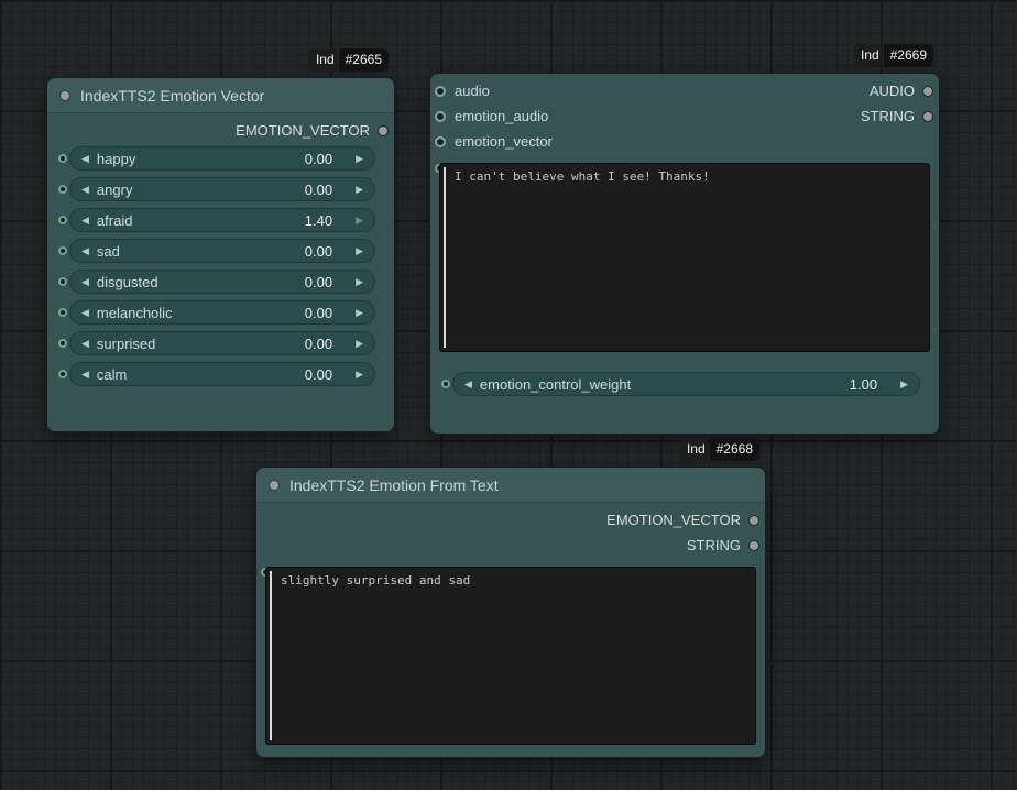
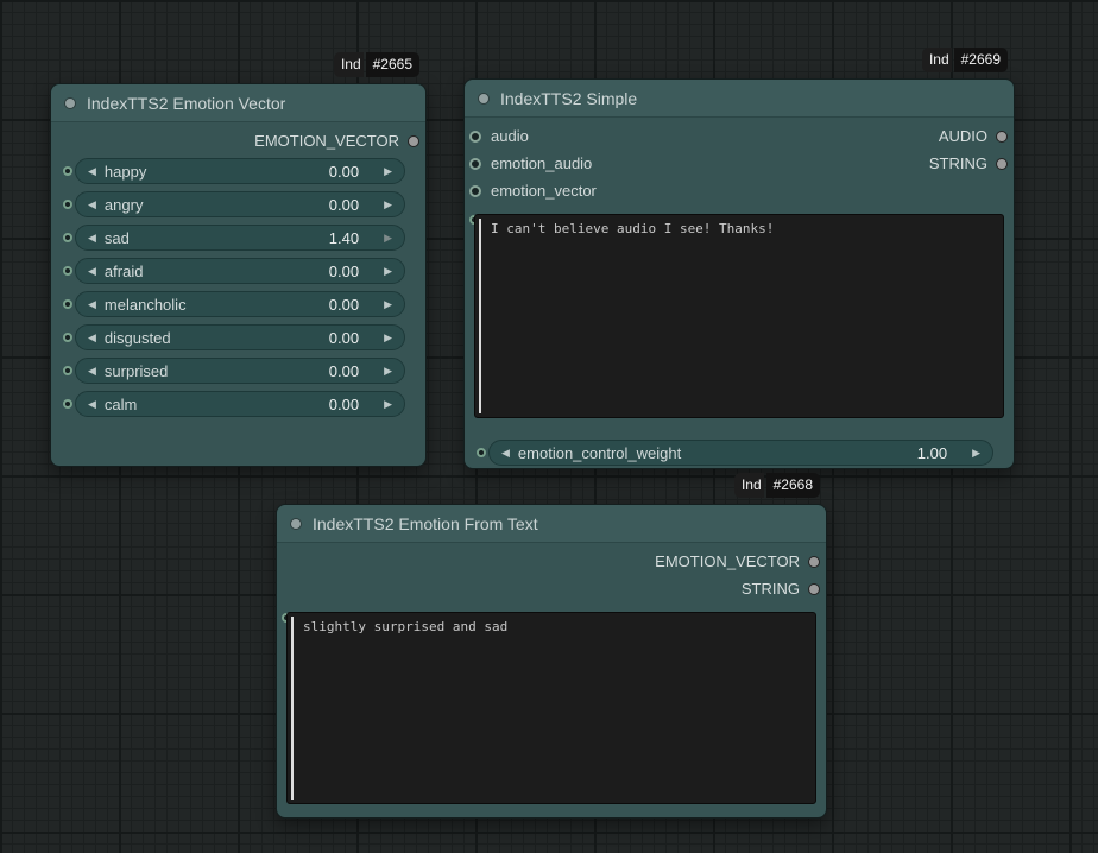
  Ind
  #2665
  IndexTTS2 Emotion Vector
  EMOTION_VECTOR
  ◀
  happy
  0.00
  ▶
  ◀
  angry
  0.00
  ▶
  ◀
- afraid
+ sad
  1.40
  ▶
  ◀
- sad
+ afraid
  0.00
  ▶
  ◀
- disgusted
+ melancholic
  0.00
  ▶
  ◀
- melancholic
+ disgusted
  0.00
  ▶
  ◀
  surprised
  0.00
  ▶
  ◀
  calm
  0.00
  ▶
  Ind
  #2669
+ IndexTTS2 Simple
  audio
  AUDIO
  emotion_audio
  STRING
  emotion_vector
- I can't believe what I see! Thanks!
+ I can't believe audio I see! Thanks!
  ◀
  emotion_control_weight
  1.00
  ▶
  Ind
  #2668
  IndexTTS2 Emotion From Text
  EMOTION_VECTOR
  STRING
  slightly surprised and sad
